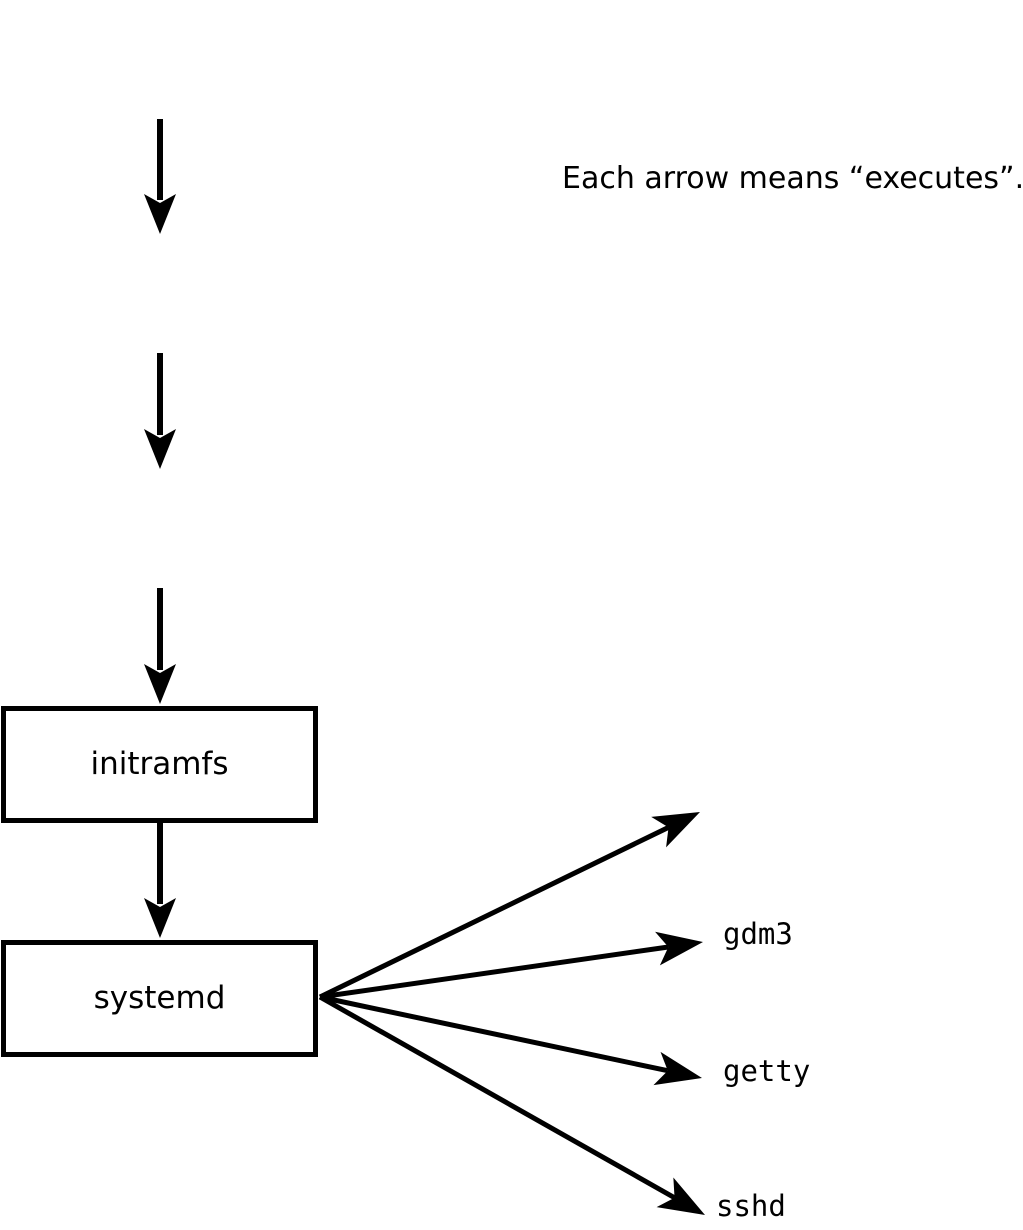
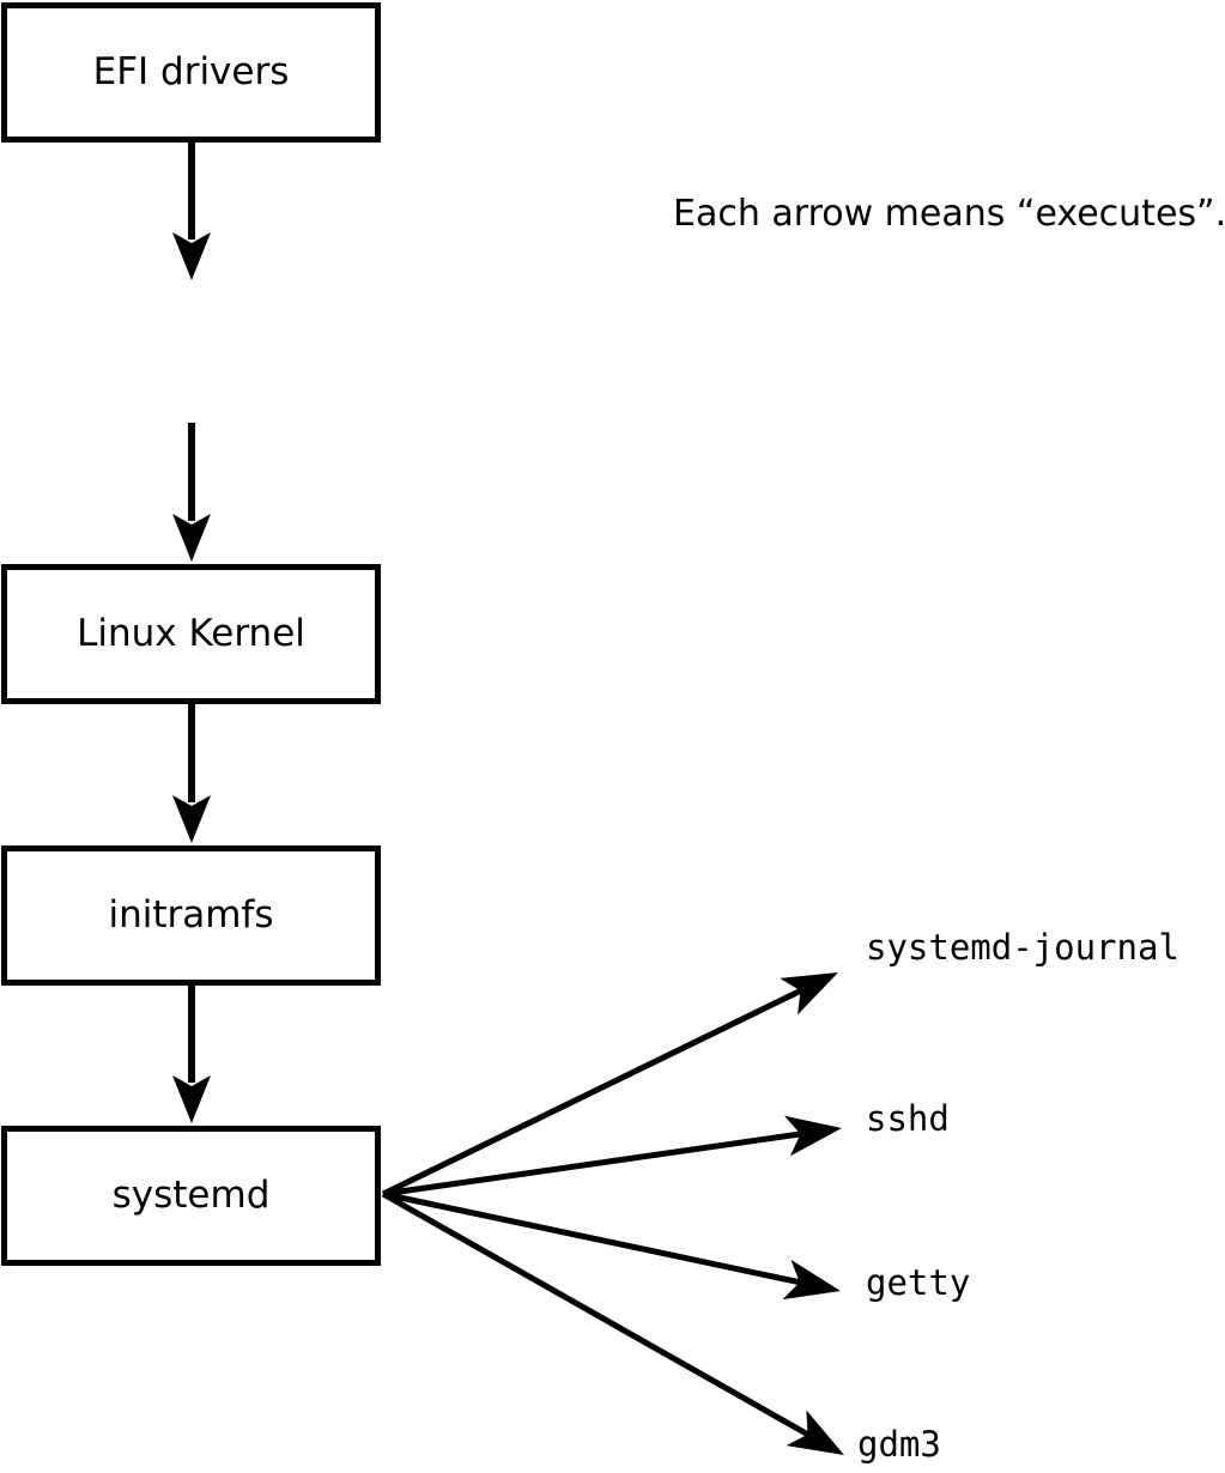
+ EFI drivers
+ Linux Kernel
  initramfs
  systemd
  Each arrow means “executes”.
+ systemd-journal
- gdm3
+ sshd
  getty
- sshd
+ gdm3
